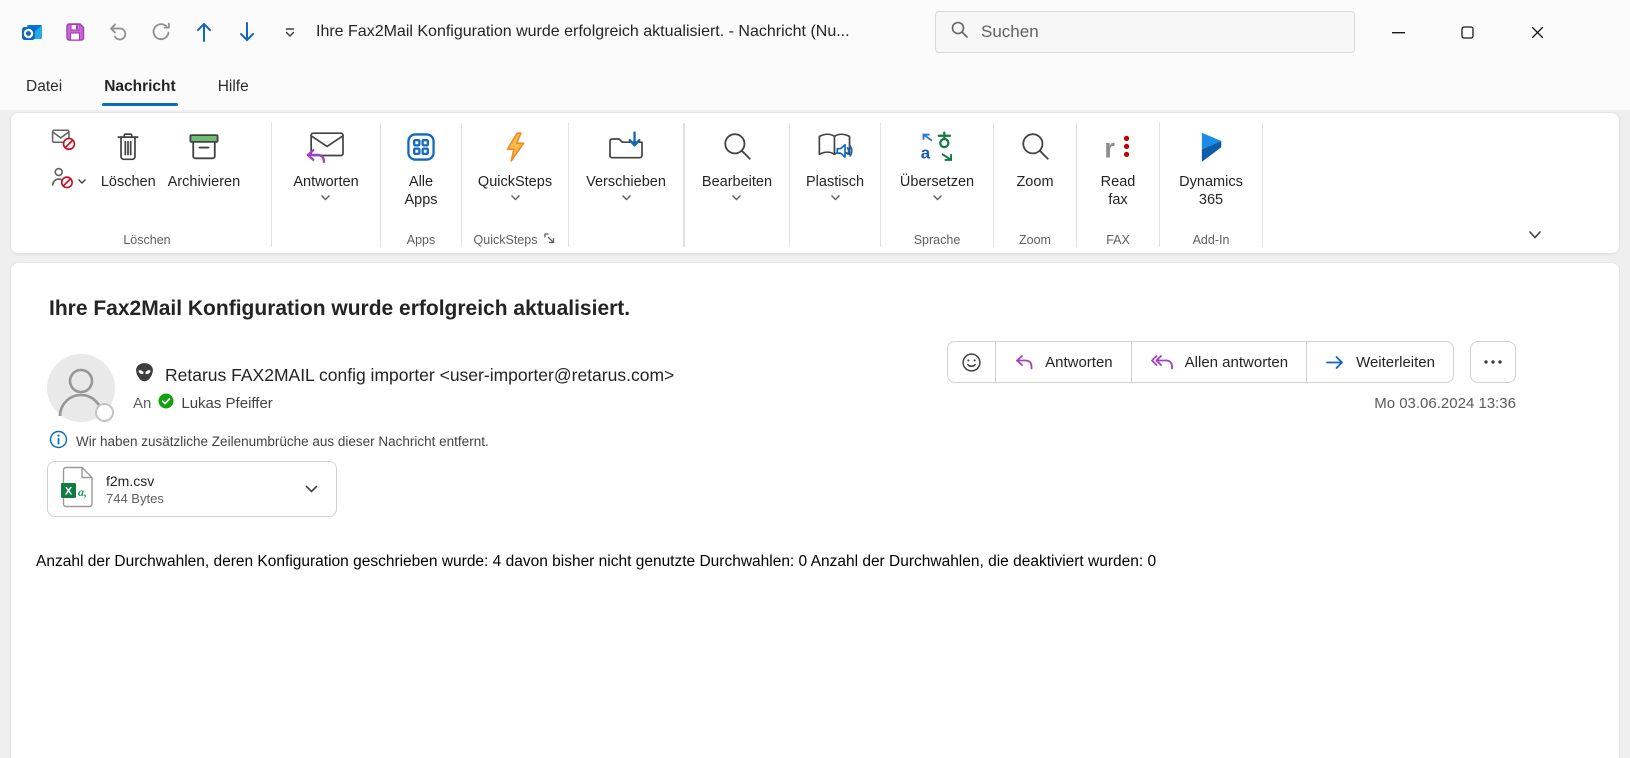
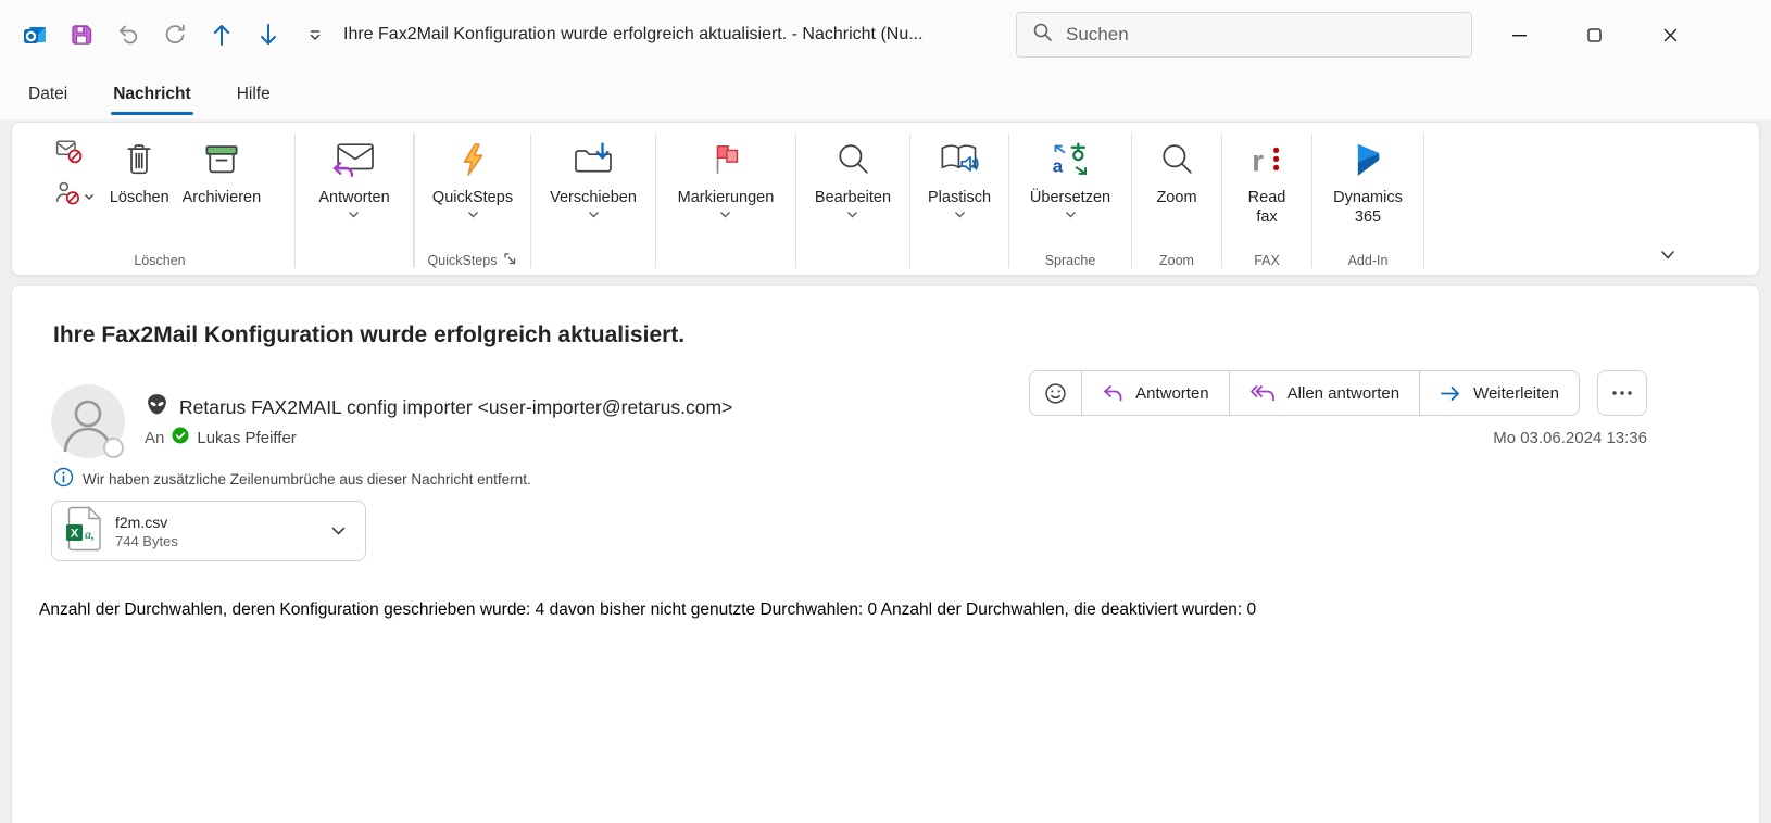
  Ihre Fax2Mail Konfiguration wurde erfolgreich aktualisiert. - Nachricht (Nu...
  Suchen
  Datei
  Nachricht
  Hilfe
  Löschen
  Archivieren
  Löschen
  Antworten
- Alle Apps
- Apps
  QuickSteps
  QuickSteps
  Verschieben
+ Markierungen
  Bearbeiten
  Plastisch
  a
  Übersetzen
  Sprache
  Zoom
  Zoom
  r
  Read fax
  FAX
  Dynamics 365
  Add-In
  Ihre Fax2Mail Konfiguration wurde erfolgreich aktualisiert.
  Retarus FAX2MAIL config importer <user-importer@retarus.com>
  An
  Lukas Pfeiffer
  Antworten
  Allen antworten
  Weiterleiten
  Mo 03.06.2024 13:36
  Wir haben zusätzliche Zeilenumbrüche aus dieser Nachricht entfernt.
  X
  a,
  f2m.csv
  744 Bytes
  Anzahl der Durchwahlen, deren Konfiguration geschrieben wurde: 4 davon bisher nicht genutzte Durchwahlen: 0 Anzahl der Durchwahlen, die deaktiviert wurden: 0
